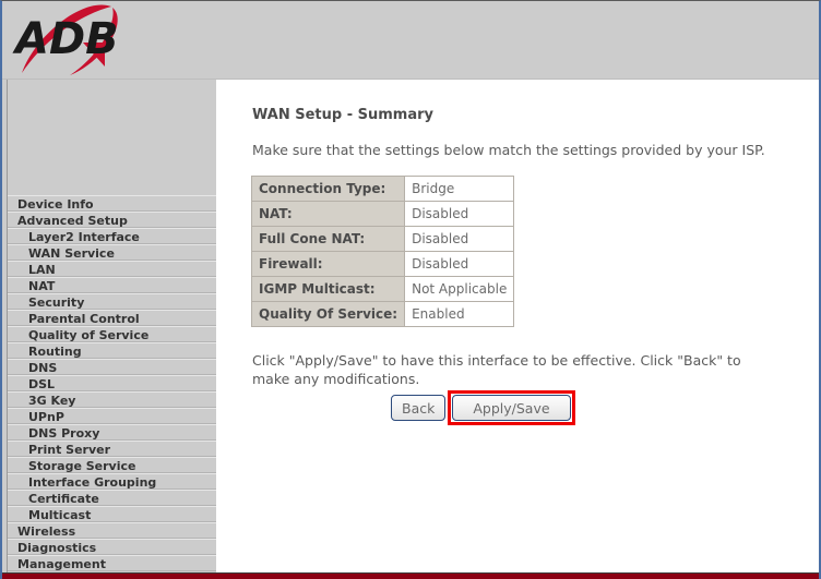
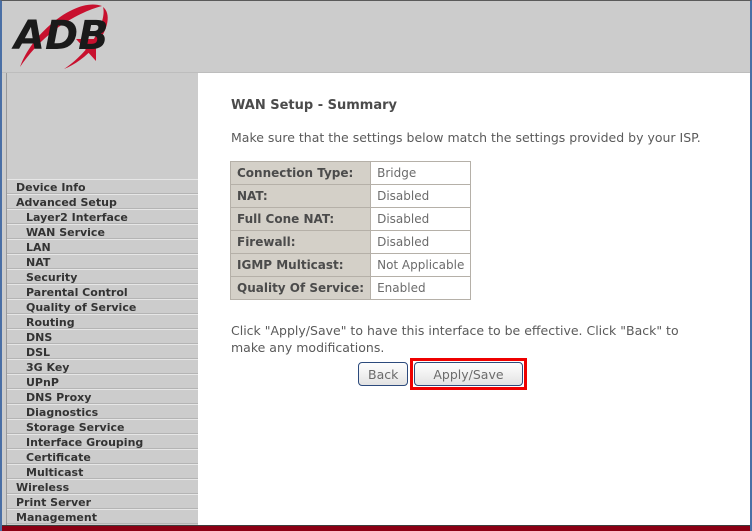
  ADB
  Device Info
  Advanced Setup
  Layer2 Interface
  WAN Service
  LAN
  NAT
  Security
  Parental Control
  Quality of Service
  Routing
  DNS
  DSL
  3G Key
  UPnP
  DNS Proxy
- Print Server
+ Diagnostics
  Storage Service
  Interface Grouping
  Certificate
  Multicast
  Wireless
- Diagnostics
+ Print Server
  Management
  WAN Setup - Summary
  Make sure that the settings below match the settings provided by your ISP.
  Connection Type:	Bridge
  NAT:	Disabled
  Full Cone NAT:	Disabled
  Firewall:	Disabled
  IGMP Multicast:	Not Applicable
  Quality Of Service:	Enabled
  Click "Apply/Save" to have this interface to be effective. Click "Back" to make any modifications.
  Back
  Apply/Save
